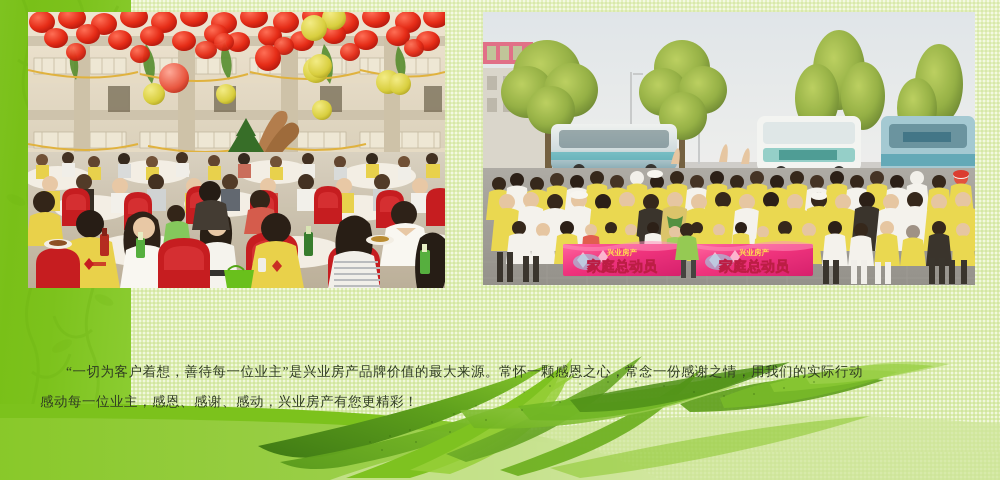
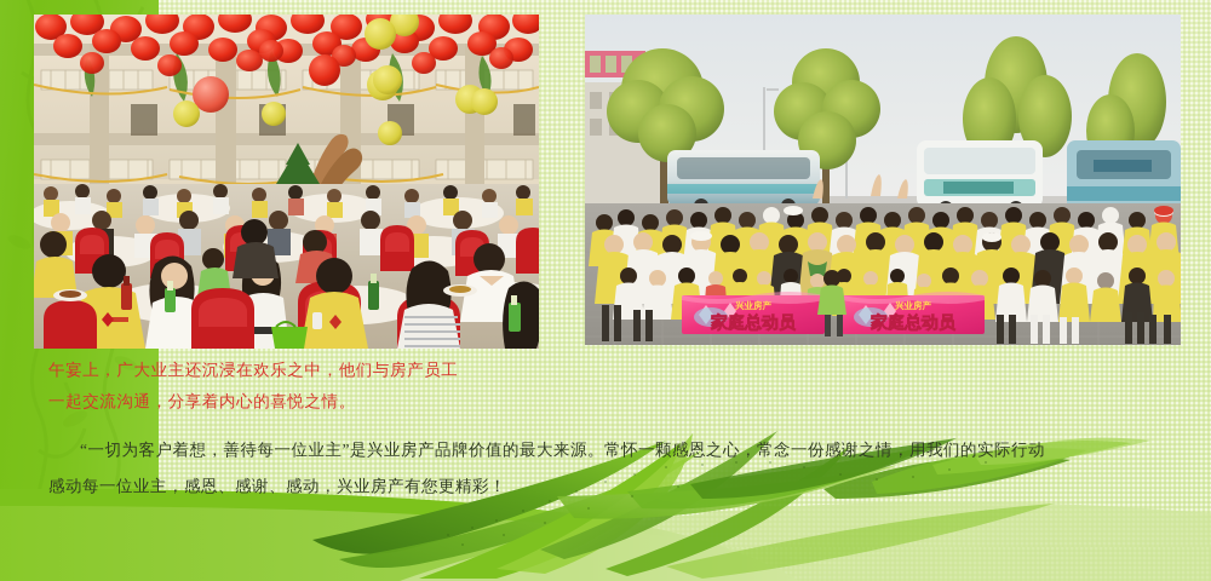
  兴业房产
  家庭总动员
  兴业房产
  家庭总动员
+ 午宴上，广大业主还沉浸在欢乐之中，他们与房产员工
+ 一起交流沟通，分享着内心的喜悦之情。
  “一切为客户着想，善待每一位业主”是兴业房产品牌价值的最大来源。常怀一颗感恩之心，常念一份感谢之情，用我们的实际行动
  感动每一位业主，感恩、感谢、感动，兴业房产有您更精彩！
